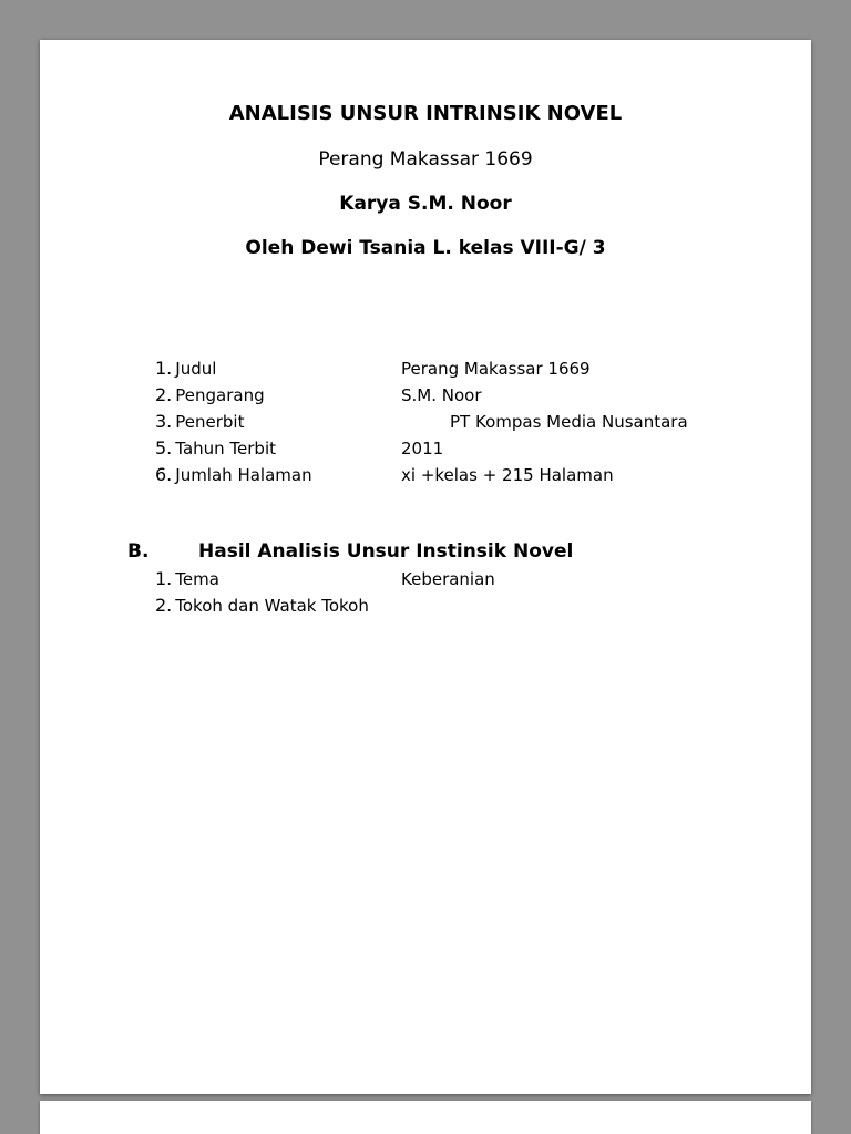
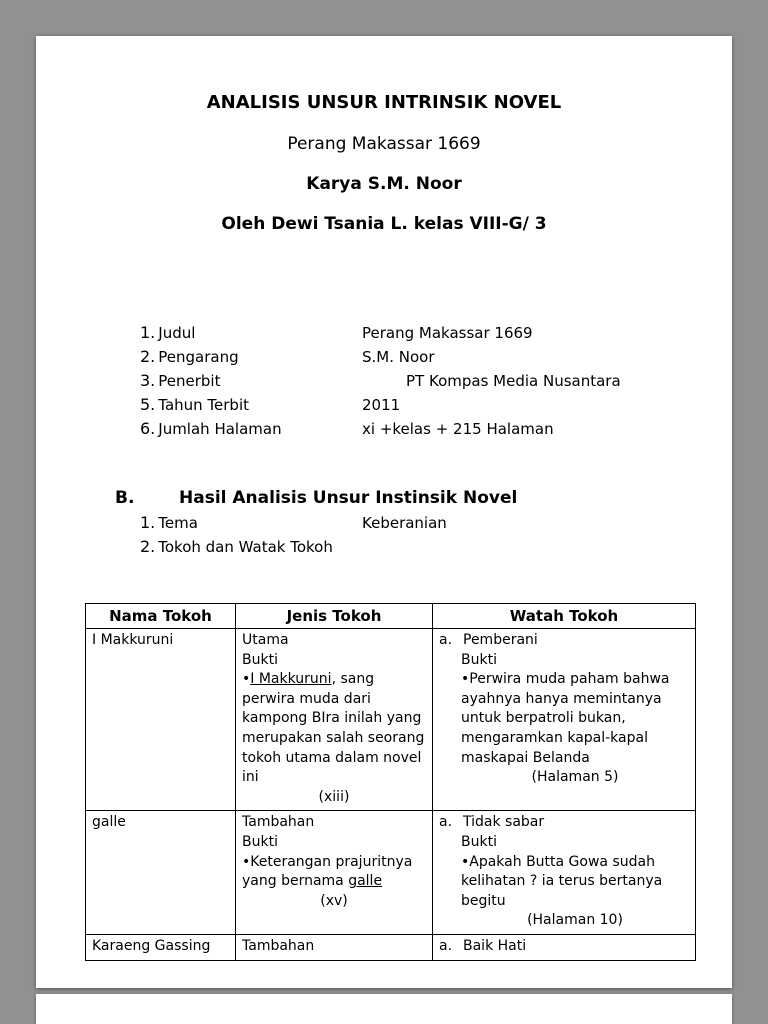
  ANALISIS UNSUR INTRINSIK NOVEL
  Perang Makassar 1669
  Karya S.M. Noor
  Oleh Dewi Tsania L. kelas VIII-G/ 3
  1. Judul
  Perang Makassar 1669
  2. Pengarang
  S.M. Noor
  3. Penerbit
  PT Kompas Media Nusantara
  5. Tahun Terbit
  2011
  6. Jumlah Halaman
  xi +kelas + 215 Halaman
  B. Hasil Analisis Unsur Instinsik Novel
  1. Tema
  Keberanian
  2. Tokoh dan Watak Tokoh
+ Nama Tokoh	Jenis Tokoh	Watah Tokoh
+ I Makkuruni	UtamaBukti•I Makkuruni, sang perwira muda dari kampong BIra inilah yang merupakan salah seorang tokoh utama dalam novel ini(xiii)	a. PemberaniBukti•Perwira muda paham bahwa ayahnya hanya memintanya untuk berpatroli bukan, mengaramkan kapal-kapal maskapai Belanda(Halaman 5)
+ galle	TambahanBukti•Keterangan prajuritnya yang bernama galle(xv)	a. Tidak sabarBukti•Apakah Butta Gowa sudah kelihatan ? ia terus bertanya begitu(Halaman 10)
+ Karaeng Gassing	Tambahan	a. Baik Hati
